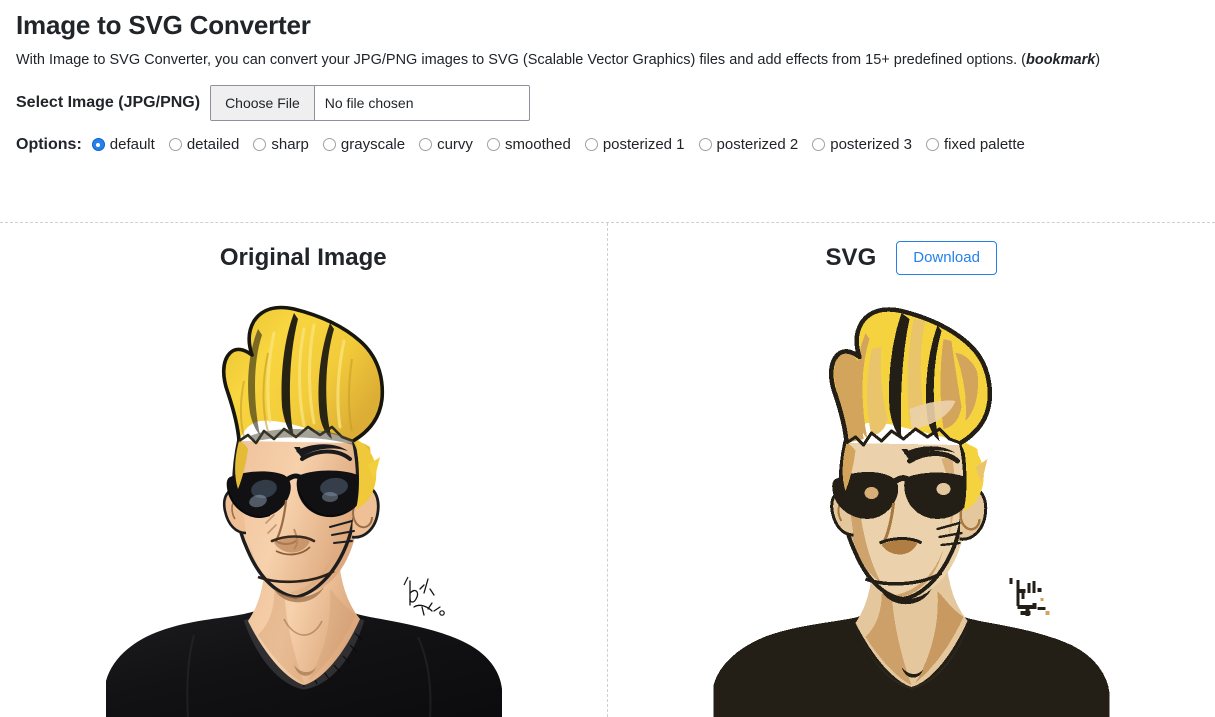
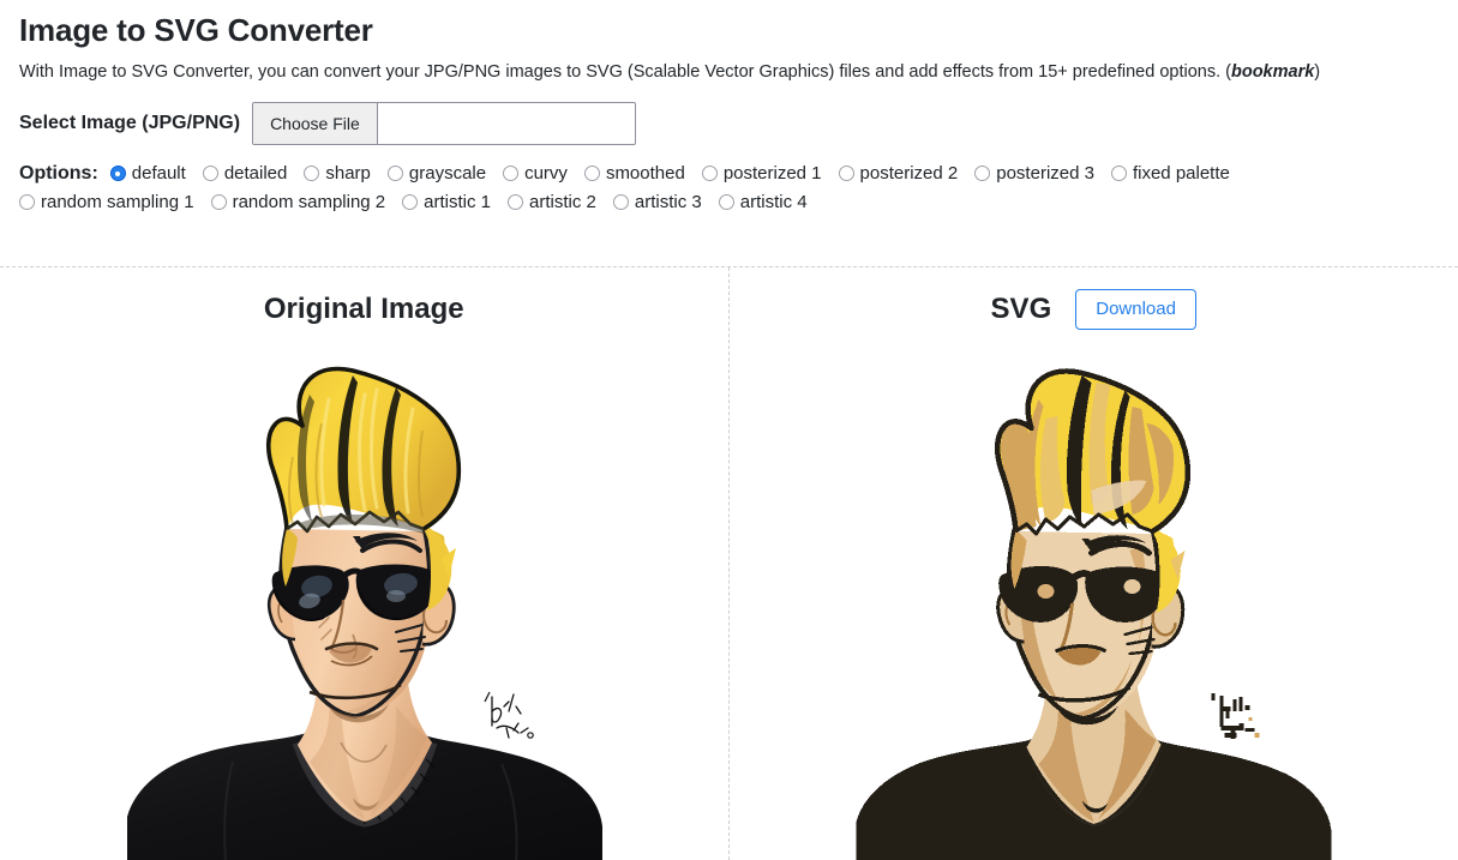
  Image to SVG Converter
  With Image to SVG Converter, you can convert your JPG/PNG images to SVG (Scalable Vector Graphics) files and add effects from 15+ predefined options. (bookmark)
  Select Image (JPG/PNG)
  Choose File
- No file chosen
  Options:
  default
  detailed
  sharp
  grayscale
  curvy
  smoothed
  posterized 1
  posterized 2
  posterized 3
  fixed palette
+ random sampling 1
+ random sampling 2
+ artistic 1
+ artistic 2
+ artistic 3
+ artistic 4
  Original Image
  SVG
  Download
